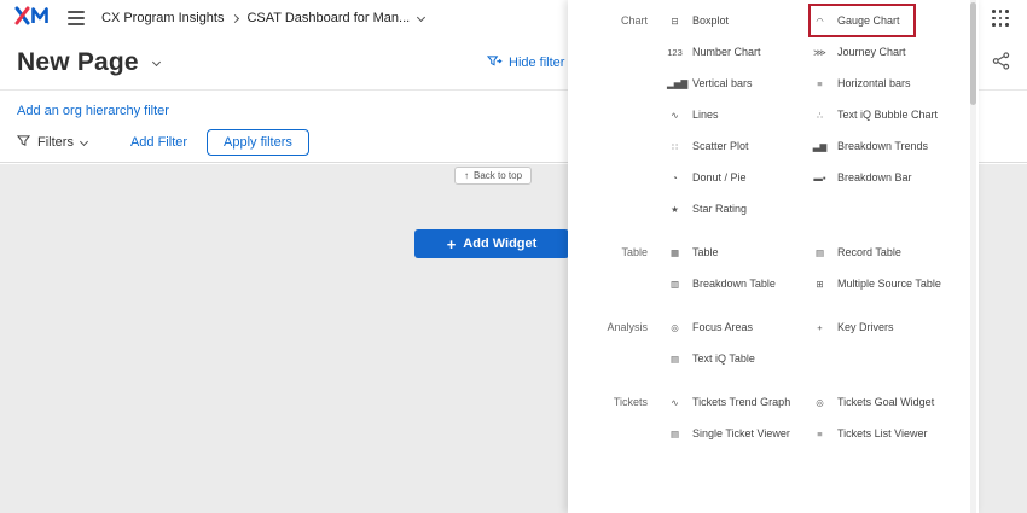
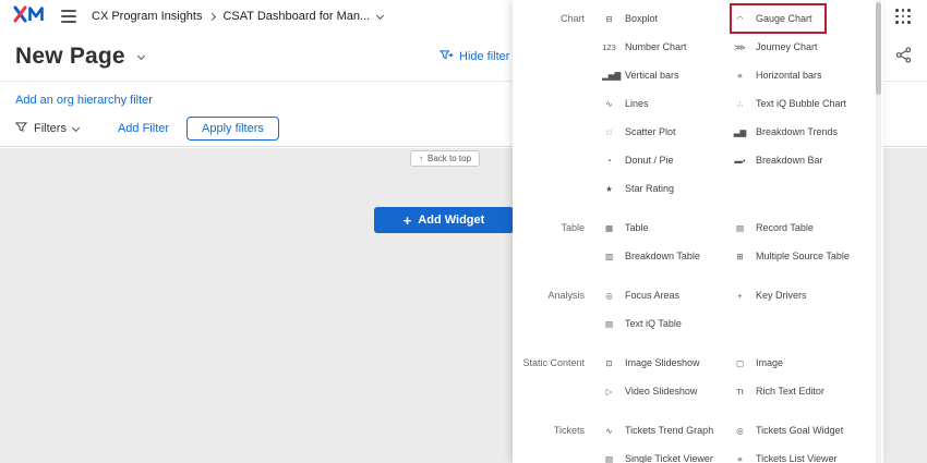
  CX Program Insights
  CSAT Dashboard for Man...
  New Page
  Hide filter
  Add an org hierarchy filter
  Filters
  Add Filter
  Apply filters
  ↑
  Back to top
  +
  Add Widget
  Chart
  ⊟
  Boxplot
  ◠
  Gauge Chart
  123
  Number Chart
  ⋙
  Journey Chart
  ▂▅▇
  Vertical bars
  ≡
  Horizontal bars
  ∿
  Lines
  ∴
  Text iQ Bubble Chart
  ∷
  Scatter Plot
  ▃▆
  Breakdown Trends
  ◔
  Donut / Pie
  ▬▪
  Breakdown Bar
  ★
  Star Rating
  Table
  ▦
  Table
  ▤
  Record Table
  ▥
  Breakdown Table
  ⊞
  Multiple Source Table
  Analysis
  ◎
  Focus Areas
  +
  Key Drivers
  ▤
  Text iQ Table
+ Static Content
+ ⊡
+ Image Slideshow
+ ▢
+ Image
+ ▷
+ Video Slideshow
+ Tt
+ Rich Text Editor
  Tickets
  ∿
  Tickets Trend Graph
  ◎
  Tickets Goal Widget
  ▤
  Single Ticket Viewer
  ≡
  Tickets List Viewer
